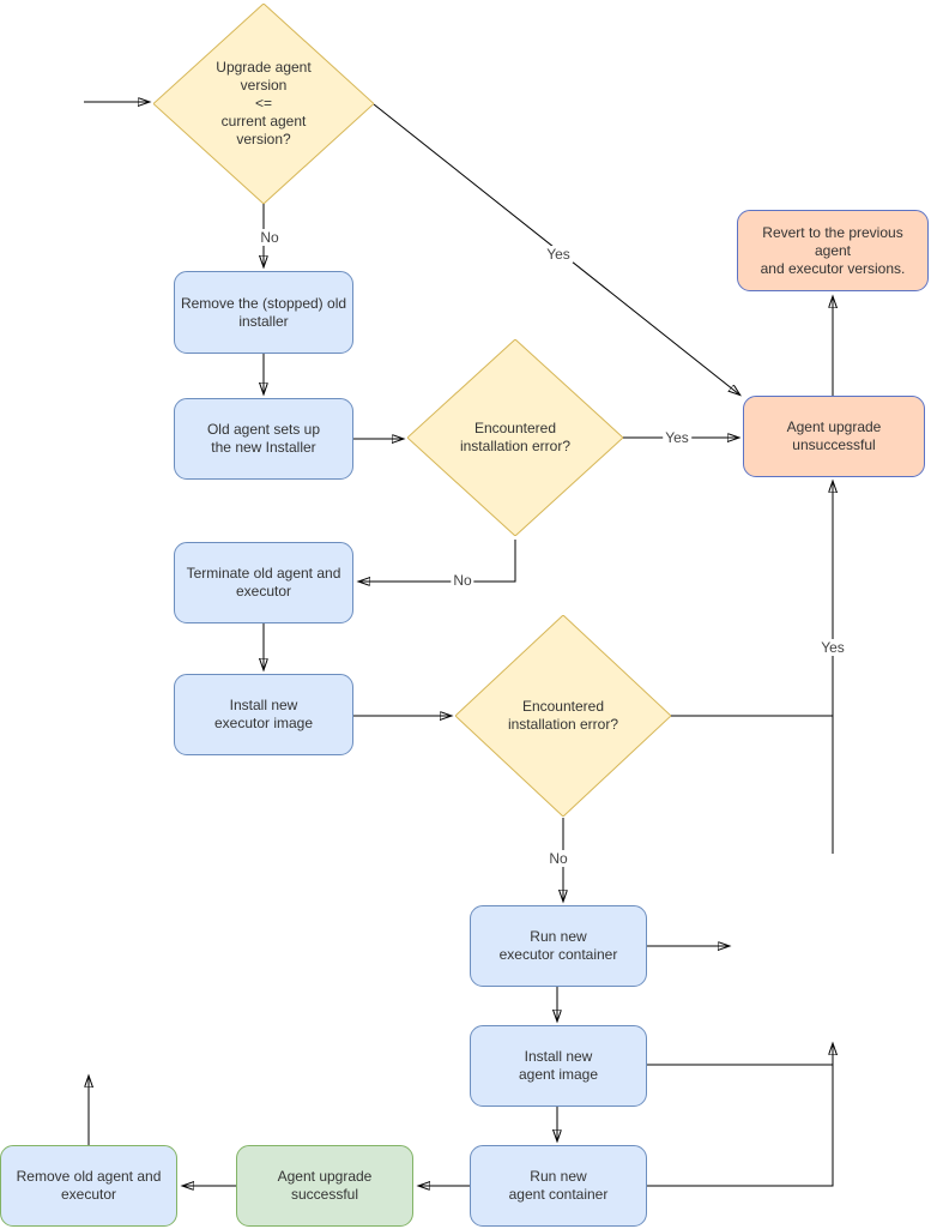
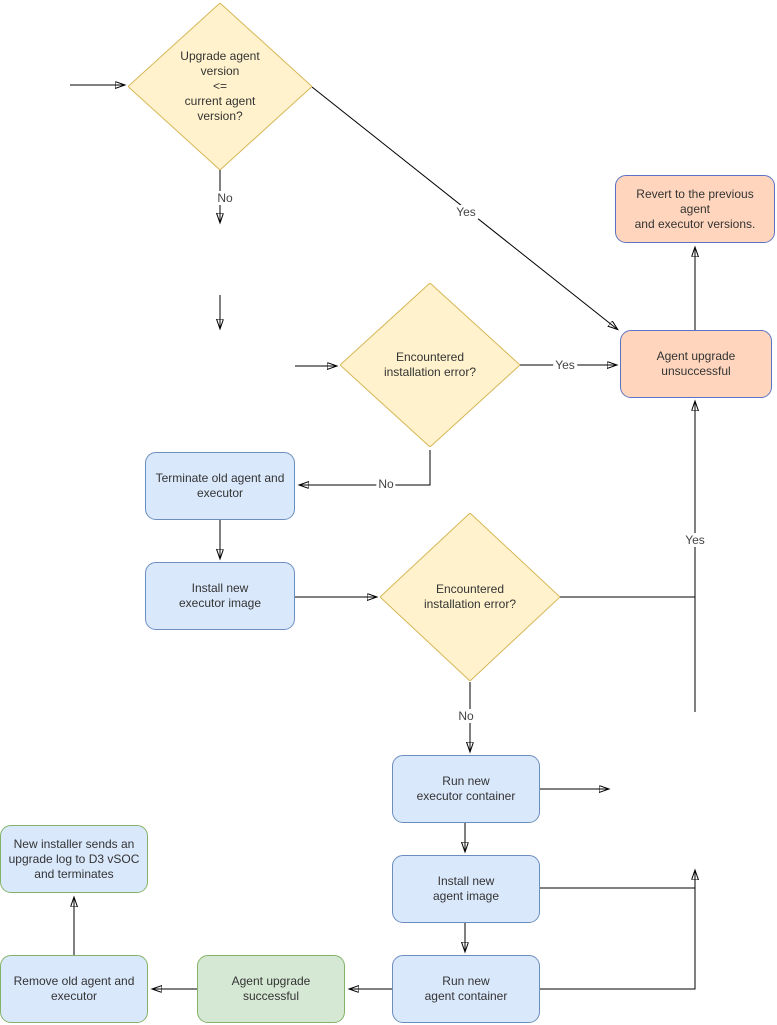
  Upgrade agent
  version
  <=
  current agent
  version?
  Encountered
  installation error?
  Encountered
  installation error?
- Remove the (stopped) old
- installer
- Old agent sets up
- the new Installer
  Terminate old agent and
  executor
  Install new
  executor image
  Run new
  executor container
  Install new
  agent image
  Run new
  agent container
  Agent upgrade
  unsuccessful
  Revert to the previous agent
  and executor versions.
  Agent upgrade
  successful
  Remove old agent and
  executor
+ New installer sends an
+ upgrade log to D3 vSOC
+ and terminates
  No
  Yes
  Yes
  No
  No
  Yes
